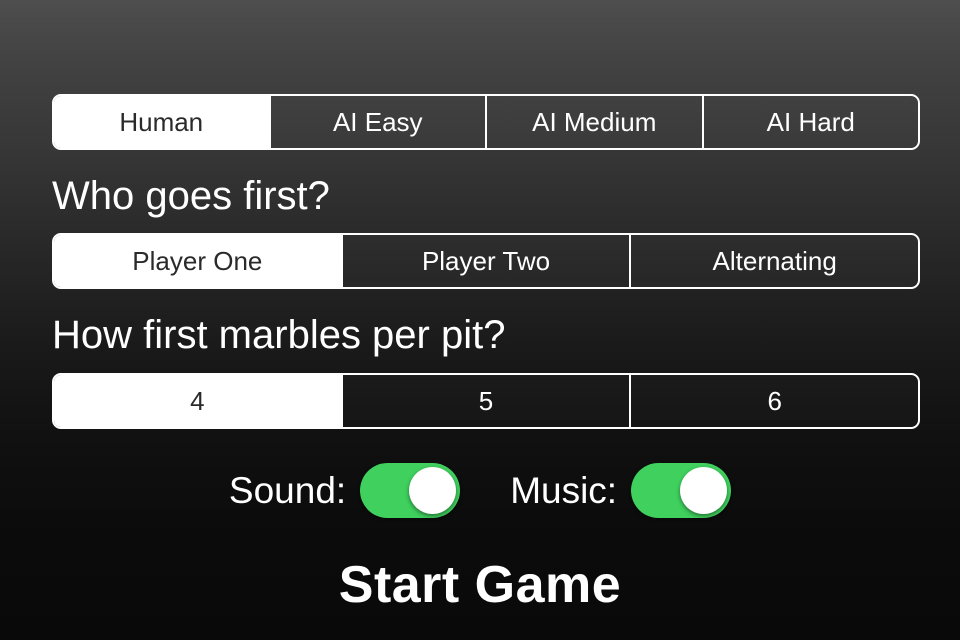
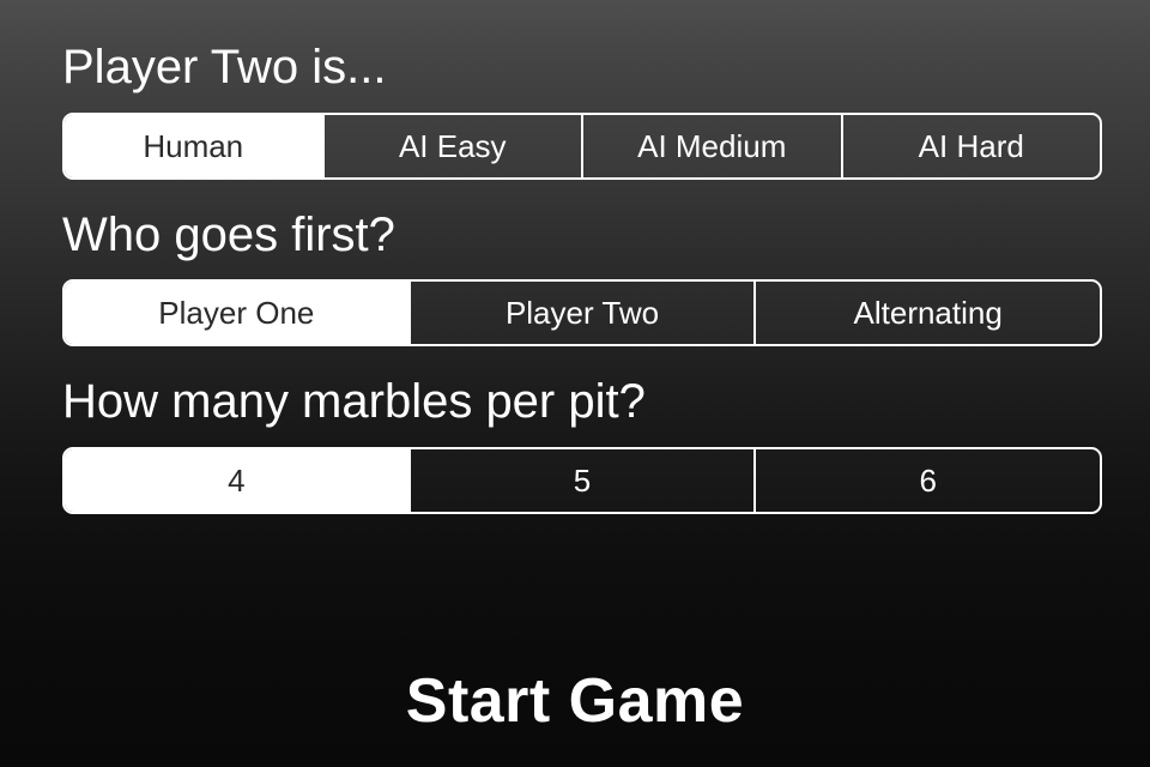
+ Player Two is...
  Human
  AI Easy
  AI Medium
  AI Hard
  Who goes first?
  Player One
  Player Two
  Alternating
- How first marbles per pit?
+ How many marbles per pit?
  4
  5
  6
- Sound:
- Music:
  Start Game
